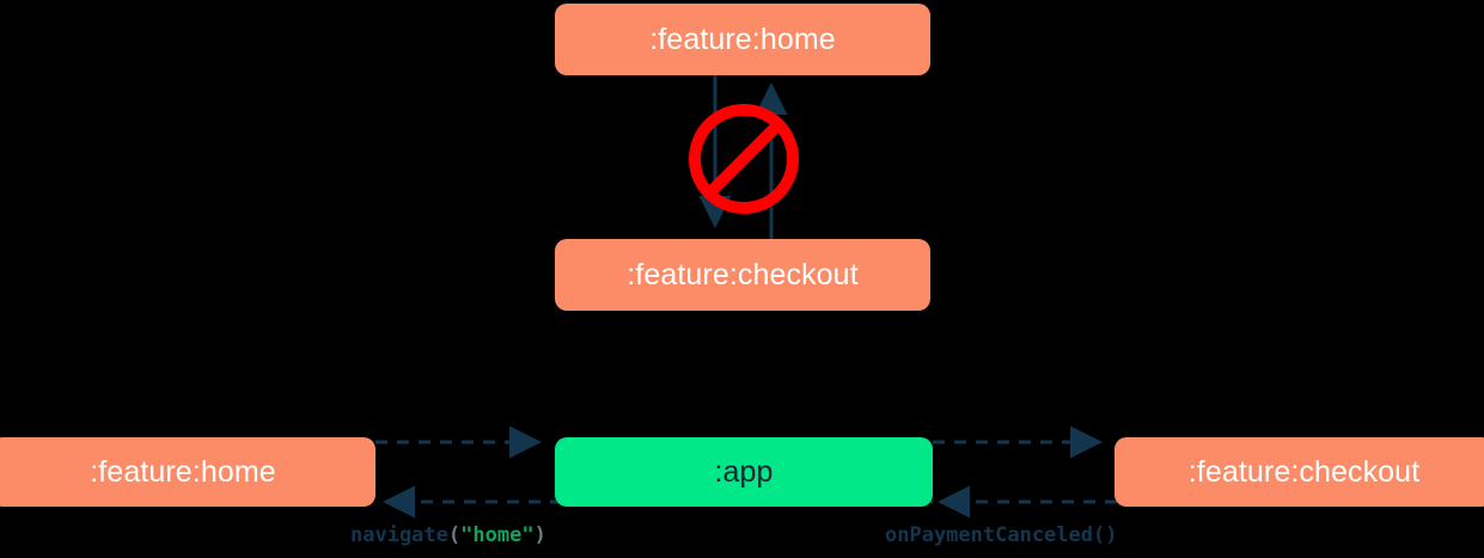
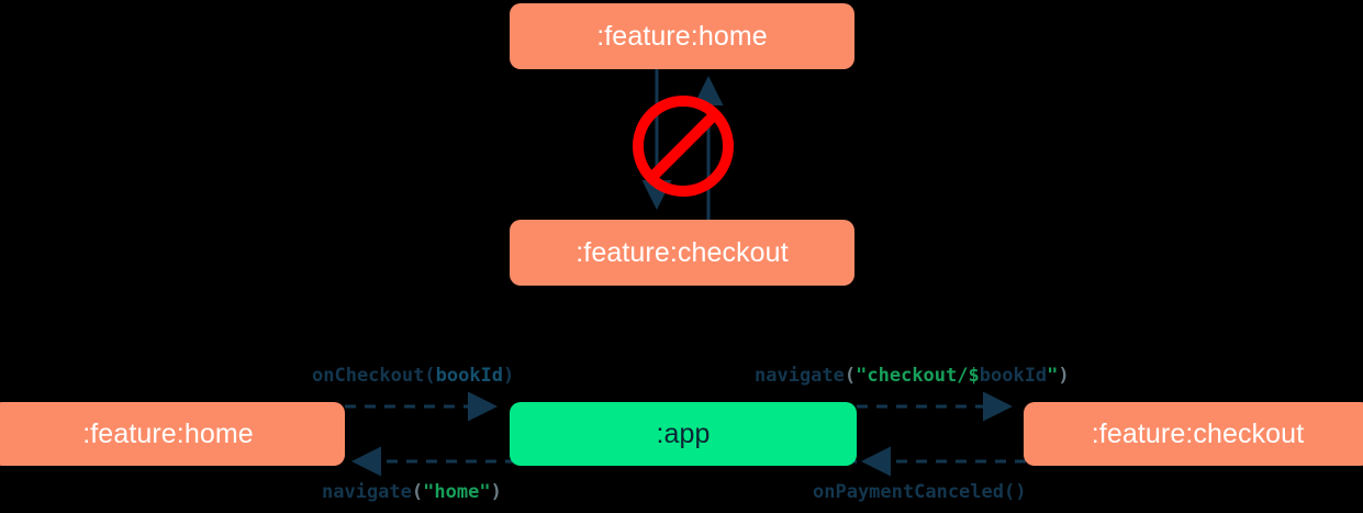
  :feature:home
  :feature:checkout
  :feature:home
  :app
  :feature:checkout
+ onCheckout(bookId)
+ navigate("checkout/$bookId")
  navigate("home")
  onPaymentCanceled()
